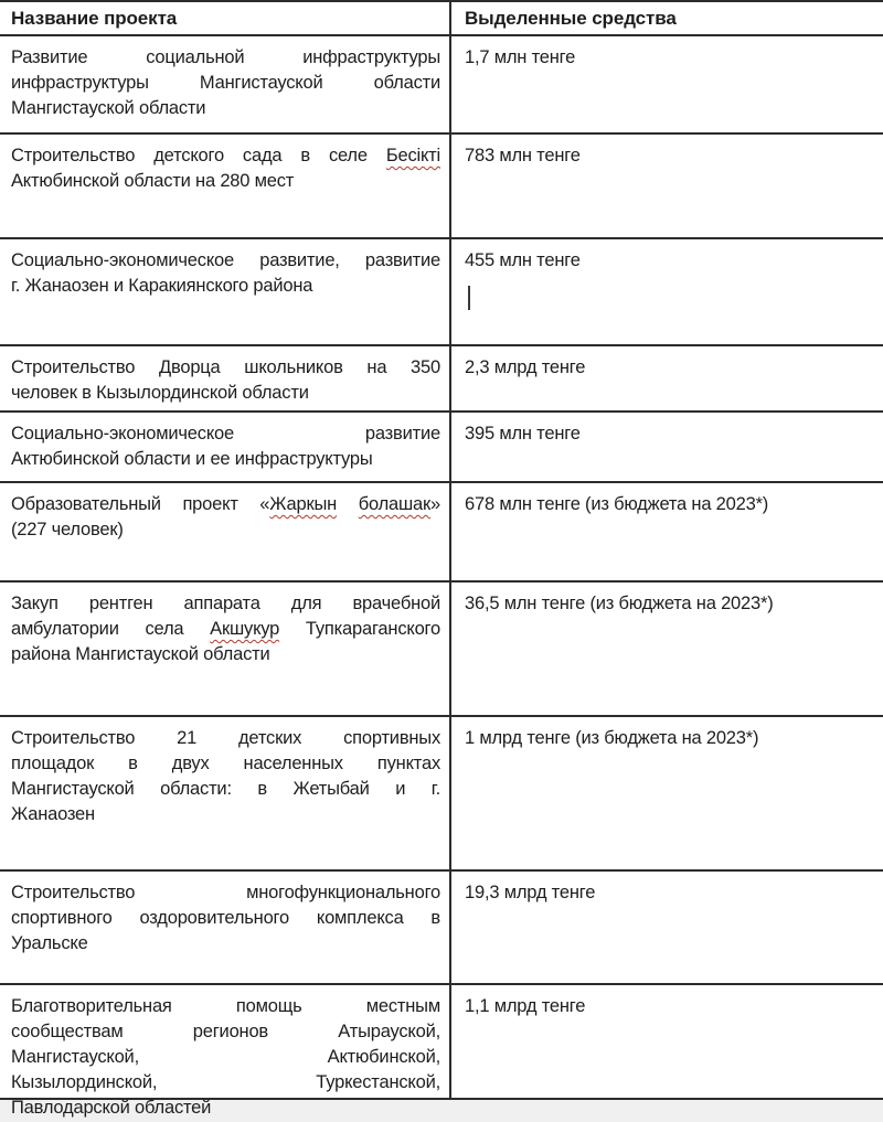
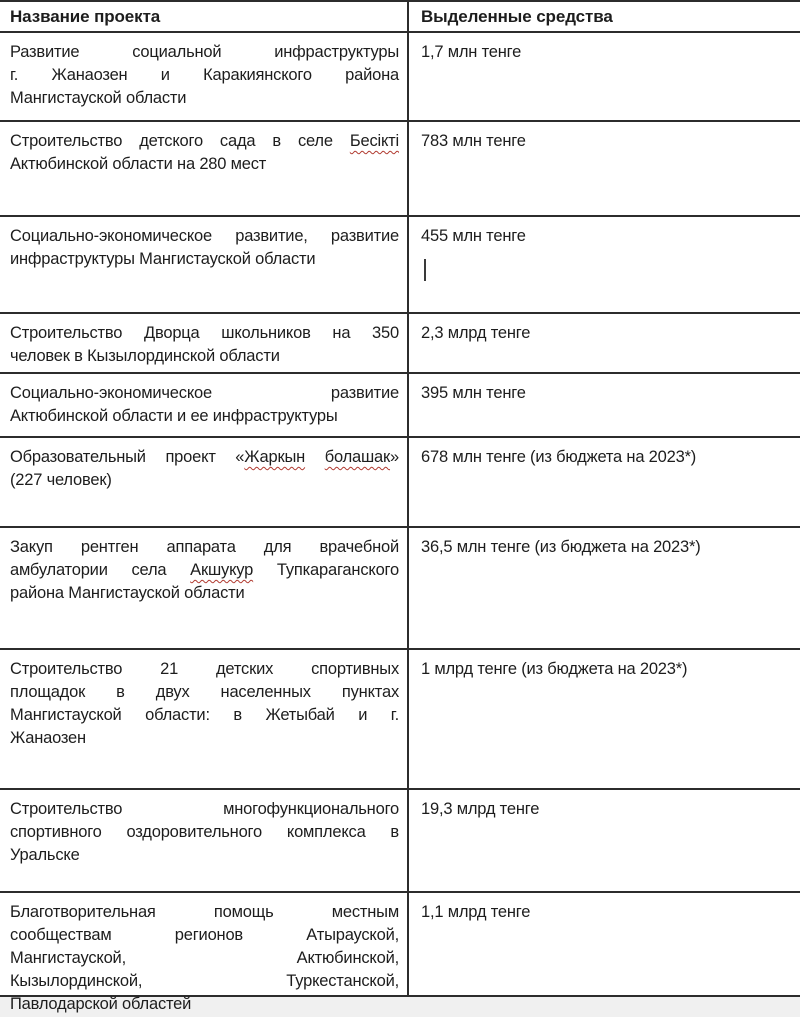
  Название проекта
  Выделенные средства
  Развитие социальной инфраструктуры
- инфраструктуры Мангистауской области
+ г. Жанаозен и Каракиянского района
  Мангистауской области
  1,7 млн тенге
  Строительство детского сада в селе Бесікті
  Актюбинской области на 280 мест
  783 млн тенге
  Социально-экономическое развитие, развитие
- г. Жанаозен и Каракиянского района
+ инфраструктуры Мангистауской области
  455 млн тенге
  Строительство Дворца школьников на 350
  человек в Кызылординской области
  2,3 млрд тенге
  Социально-экономическое развитие
  Актюбинской области и ее инфраструктуры
  395 млн тенге
  Образовательный проект «Жаркын болашак»
  (227 человек)
  678 млн тенге (из бюджета на 2023*)
  Закуп рентген аппарата для врачебной
  амбулатории села Акшукур Тупкараганского
  района Мангистауской области
  36,5 млн тенге (из бюджета на 2023*)
  Строительство 21 детских спортивных
  площадок в двух населенных пунктах
  Мангистауской области: в Жетыбай и г.
  Жанаозен
  1 млрд тенге (из бюджета на 2023*)
  Строительство многофункционального
  спортивного оздоровительного комплекса в
  Уральске
  19,3 млрд тенге
  Благотворительная помощь местным
  сообществам регионов Атырауской,
  Мангистауской, Актюбинской,
  Кызылординской, Туркестанской,
  Павлодарской областей
  1,1 млрд тенге
